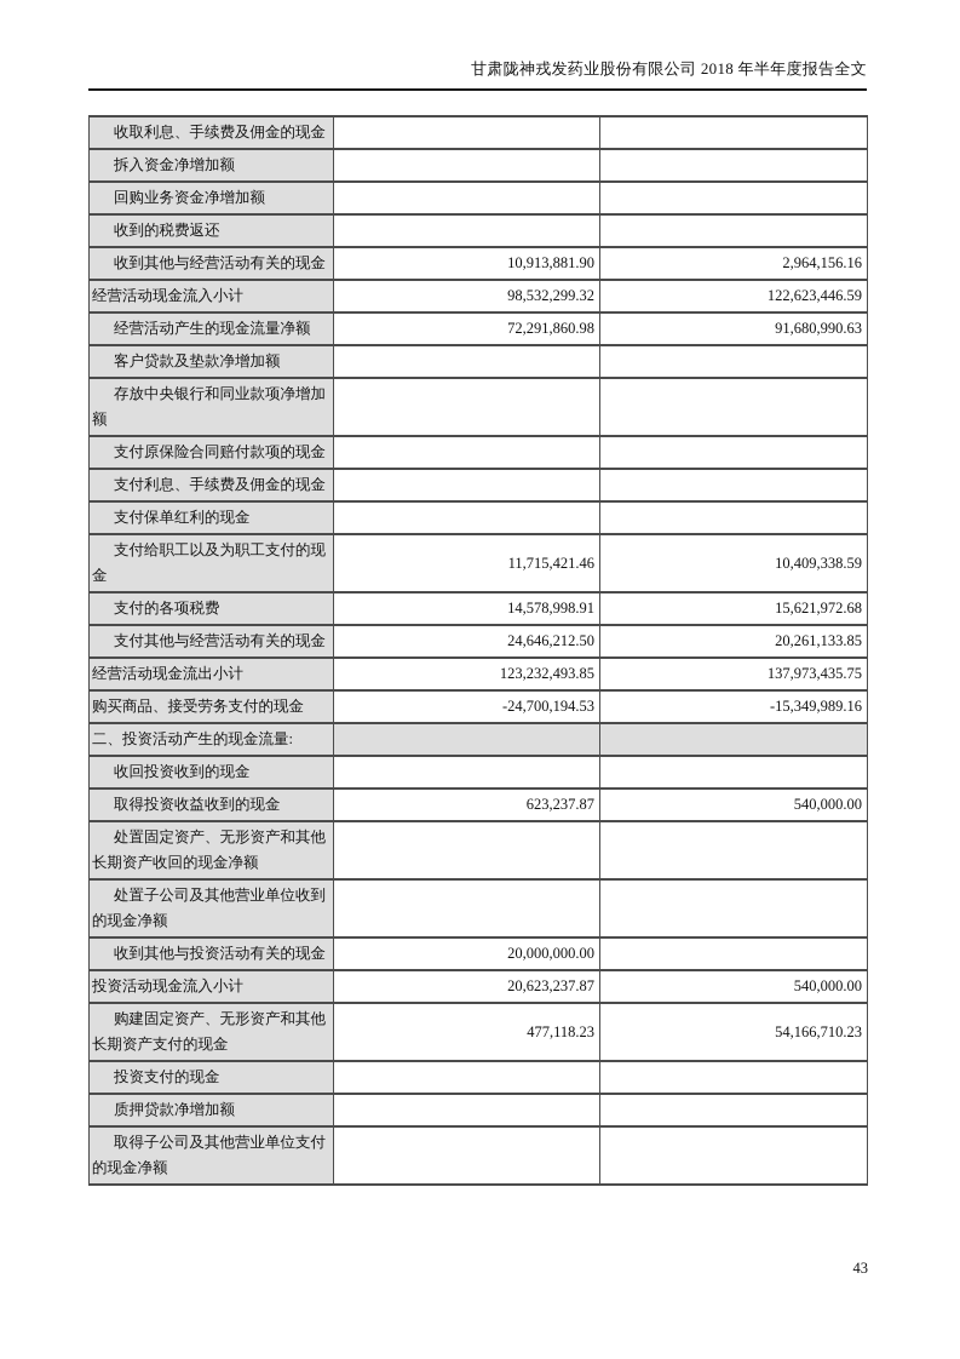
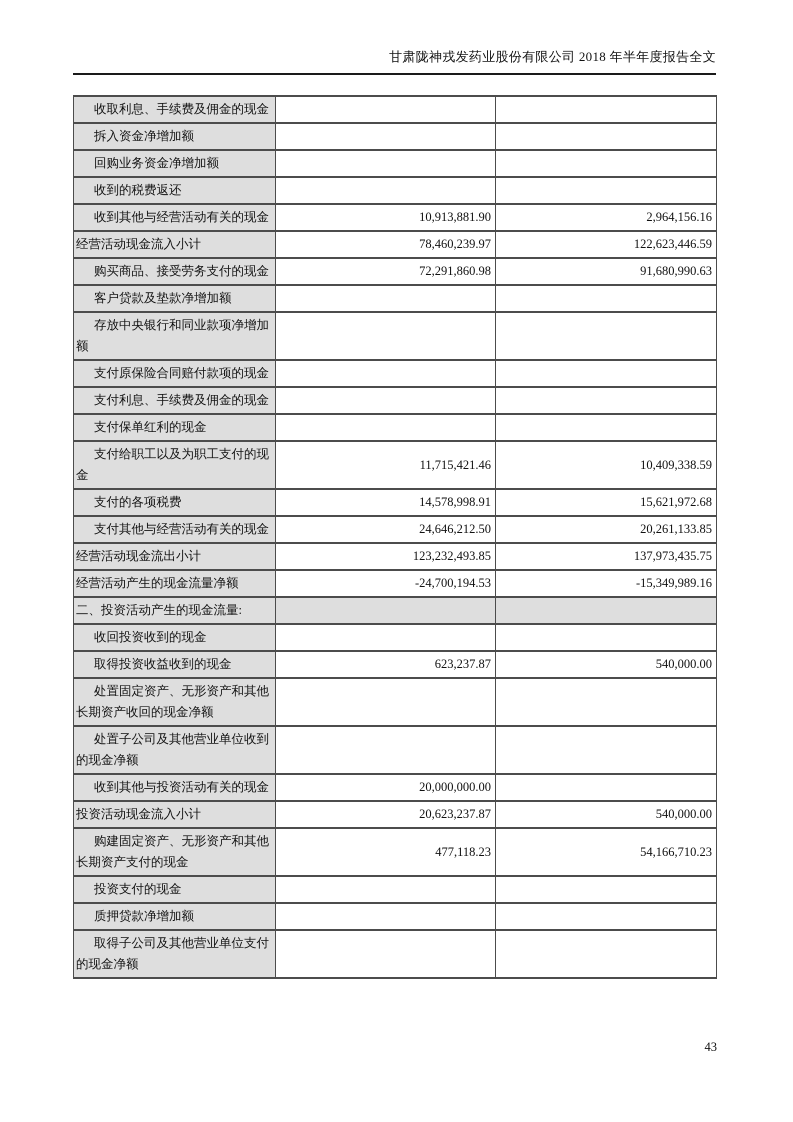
  甘肃陇神戎发药业股份有限公司 2018 年半年度报告全文
  收取利息、手续费及佣金的现金
  拆入资金净增加额
  回购业务资金净增加额
  收到的税费返还
  收到其他与经营活动有关的现金	10,913,881.90	2,964,156.16
- 经营活动现金流入小计	98,532,299.32	122,623,446.59
+ 经营活动现金流入小计	78,460,239.97	122,623,446.59
- 经营活动产生的现金流量净额	72,291,860.98	91,680,990.63
+ 购买商品、接受劳务支付的现金	72,291,860.98	91,680,990.63
  客户贷款及垫款净增加额
  存放中央银行和同业款项净增加额
  支付原保险合同赔付款项的现金
  支付利息、手续费及佣金的现金
  支付保单红利的现金
  支付给职工以及为职工支付的现金	11,715,421.46	10,409,338.59
  支付的各项税费	14,578,998.91	15,621,972.68
  支付其他与经营活动有关的现金	24,646,212.50	20,261,133.85
  经营活动现金流出小计	123,232,493.85	137,973,435.75
- 购买商品、接受劳务支付的现金	-24,700,194.53	-15,349,989.16
+ 经营活动产生的现金流量净额	-24,700,194.53	-15,349,989.16
  二、投资活动产生的现金流量:
  收回投资收到的现金
  取得投资收益收到的现金	623,237.87	540,000.00
  处置固定资产、无形资产和其他长期资产收回的现金净额
  处置子公司及其他营业单位收到的现金净额
  收到其他与投资活动有关的现金	20,000,000.00
  投资活动现金流入小计	20,623,237.87	540,000.00
  购建固定资产、无形资产和其他长期资产支付的现金	477,118.23	54,166,710.23
  投资支付的现金
  质押贷款净增加额
  取得子公司及其他营业单位支付的现金净额
  43
